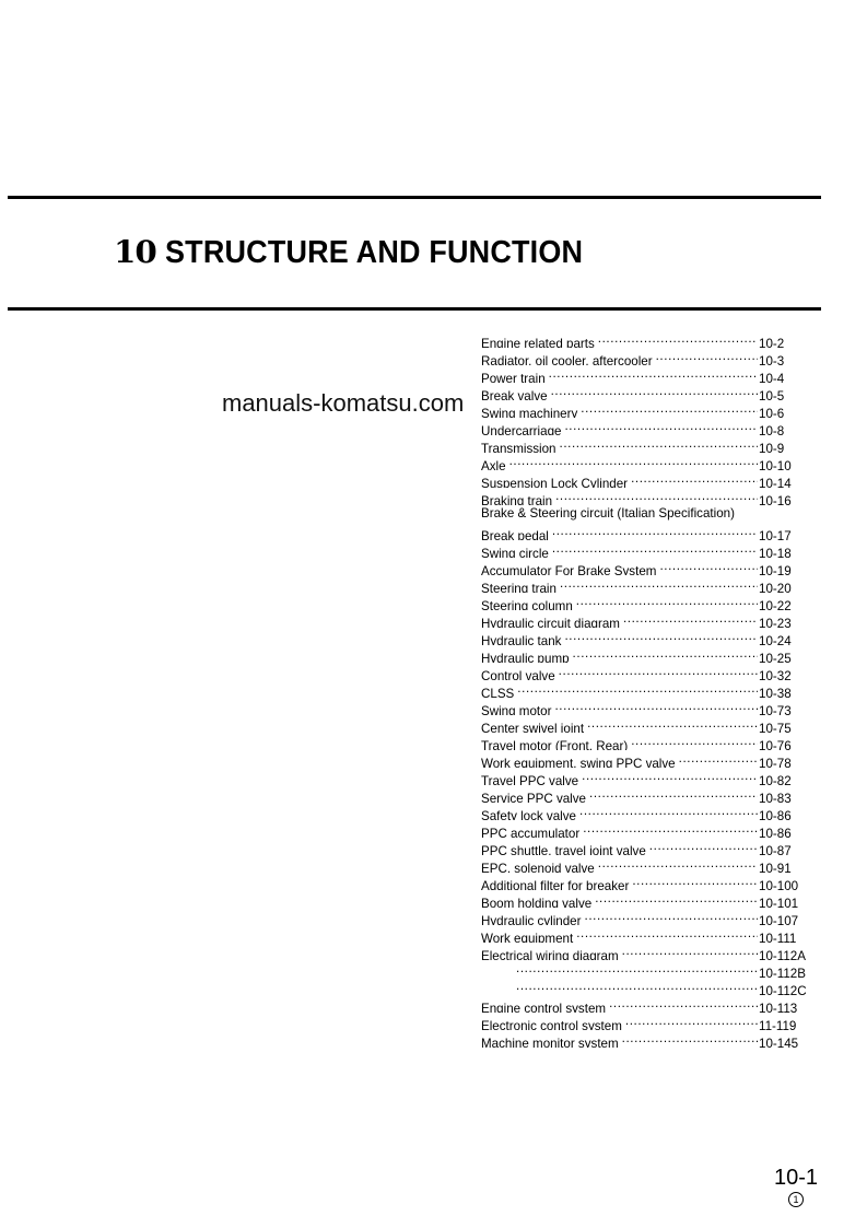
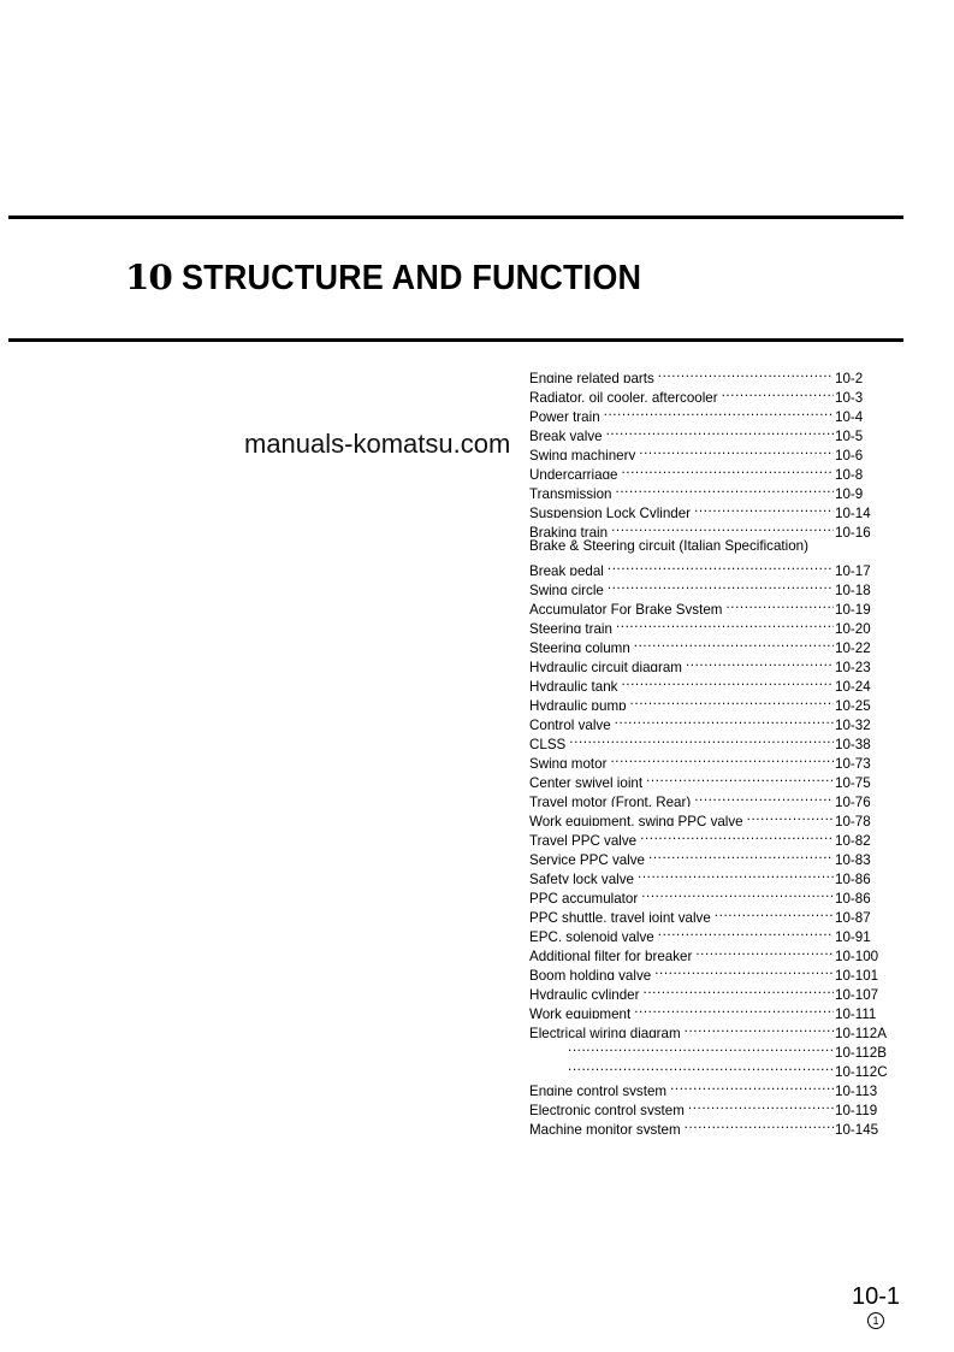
  10 STRUCTURE AND FUNCTION
  manuals-komatsu.com
  Engine related parts
  10-2
  Radiator, oil cooler, aftercooler
  10-3
  Power train
  10-4
  Break valve
  10-5
  Swing machinery
  10-6
  Undercarriage
  10-8
  Transmission
  10-9
- Axle
- 10-10
  Suspension Lock Cylinder
  10-14
  Braking train
  10-16
  Brake & Steering circuit (Italian Specification)
  Break pedal
  10-17
  Swing circle
  10-18
  Accumulator For Brake System
  10-19
  Steering train
  10-20
  Steering column
  10-22
  Hydraulic circuit diagram
  10-23
  Hydraulic tank
  10-24
  Hydraulic pump
  10-25
  Control valve
  10-32
  CLSS
  10-38
  Swing motor
  10-73
  Center swivel joint
  10-75
  Travel motor (Front, Rear)
  10-76
  Work equipment, swing PPC valve
  10-78
  Travel PPC valve
  10-82
  Service PPC valve
  10-83
  Safety lock valve
  10-86
  PPC accumulator
  10-86
  PPC shuttle, travel joint valve
  10-87
  EPC, solenoid valve
  10-91
  Additional filter for breaker
  10-100
  Boom holding valve
  10-101
  Hydraulic cylinder
  10-107
  Work equipment
  10-111
  Electrical wiring diagram
  10-112A
  10-112B
  10-112C
  Engine control system
  10-113
  Electronic control system
- 11-119
+ 10-119
  Machine monitor system
  10-145
  10-1
  1
